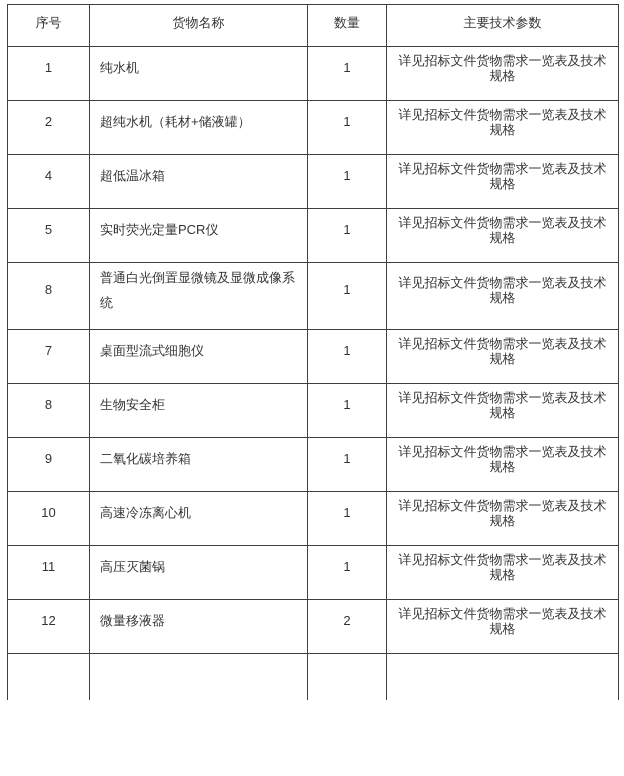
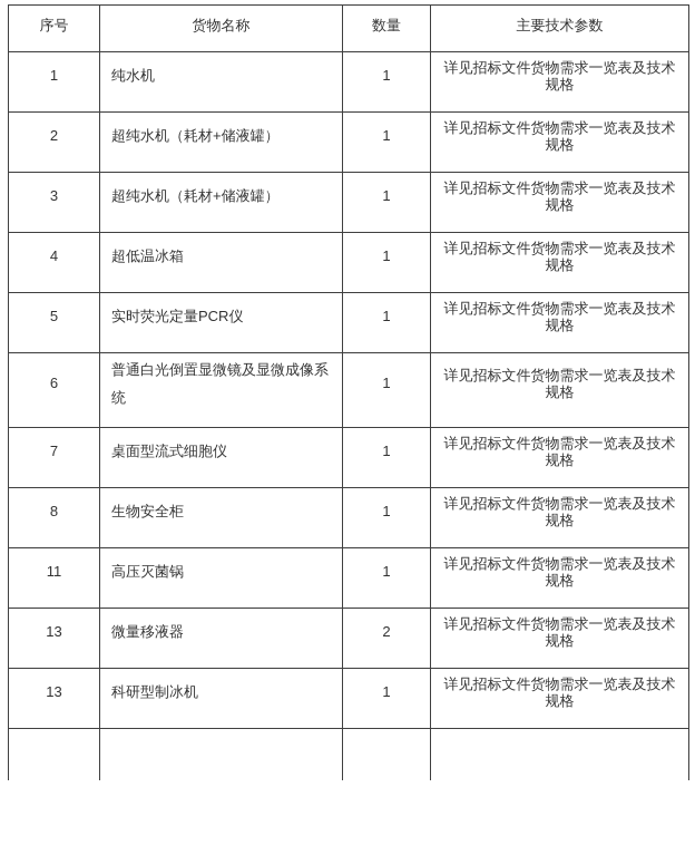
  序号	货物名称	数量	主要技术参数
  1	纯水机	1	详见招标文件货物需求一览表及技术规格
  2	超纯水机（耗材+储液罐）	1	详见招标文件货物需求一览表及技术规格
+ 3	超纯水机（耗材+储液罐）	1	详见招标文件货物需求一览表及技术规格
  4	超低温冰箱	1	详见招标文件货物需求一览表及技术规格
  5	实时荧光定量PCR仪	1	详见招标文件货物需求一览表及技术规格
- 8	普通白光倒置显微镜及显微成像系统	1	详见招标文件货物需求一览表及技术规格
+ 6	普通白光倒置显微镜及显微成像系统	1	详见招标文件货物需求一览表及技术规格
  7	桌面型流式细胞仪	1	详见招标文件货物需求一览表及技术规格
  8	生物安全柜	1	详见招标文件货物需求一览表及技术规格
- 9	二氧化碳培养箱	1	详见招标文件货物需求一览表及技术规格
- 10	高速冷冻离心机	1	详见招标文件货物需求一览表及技术规格
  11	高压灭菌锅	1	详见招标文件货物需求一览表及技术规格
- 12	微量移液器	2	详见招标文件货物需求一览表及技术规格
+ 13	微量移液器	2	详见招标文件货物需求一览表及技术规格
+ 13	科研型制冰机	1	详见招标文件货物需求一览表及技术规格
